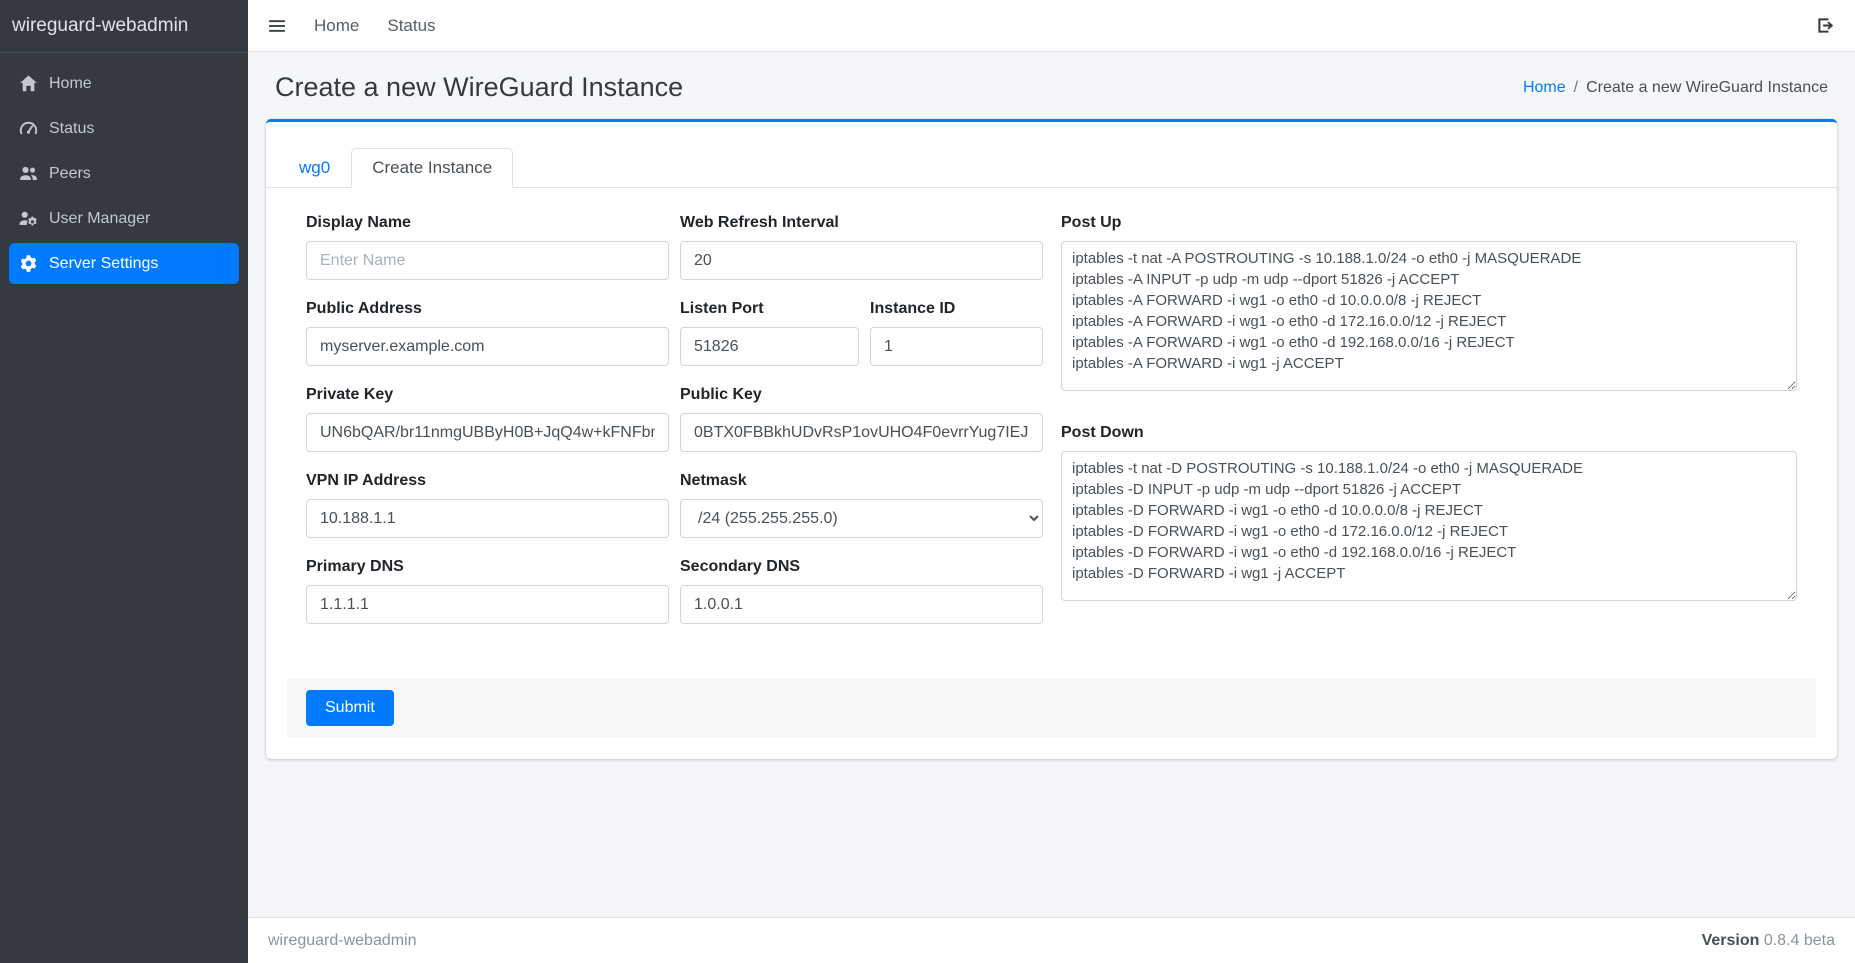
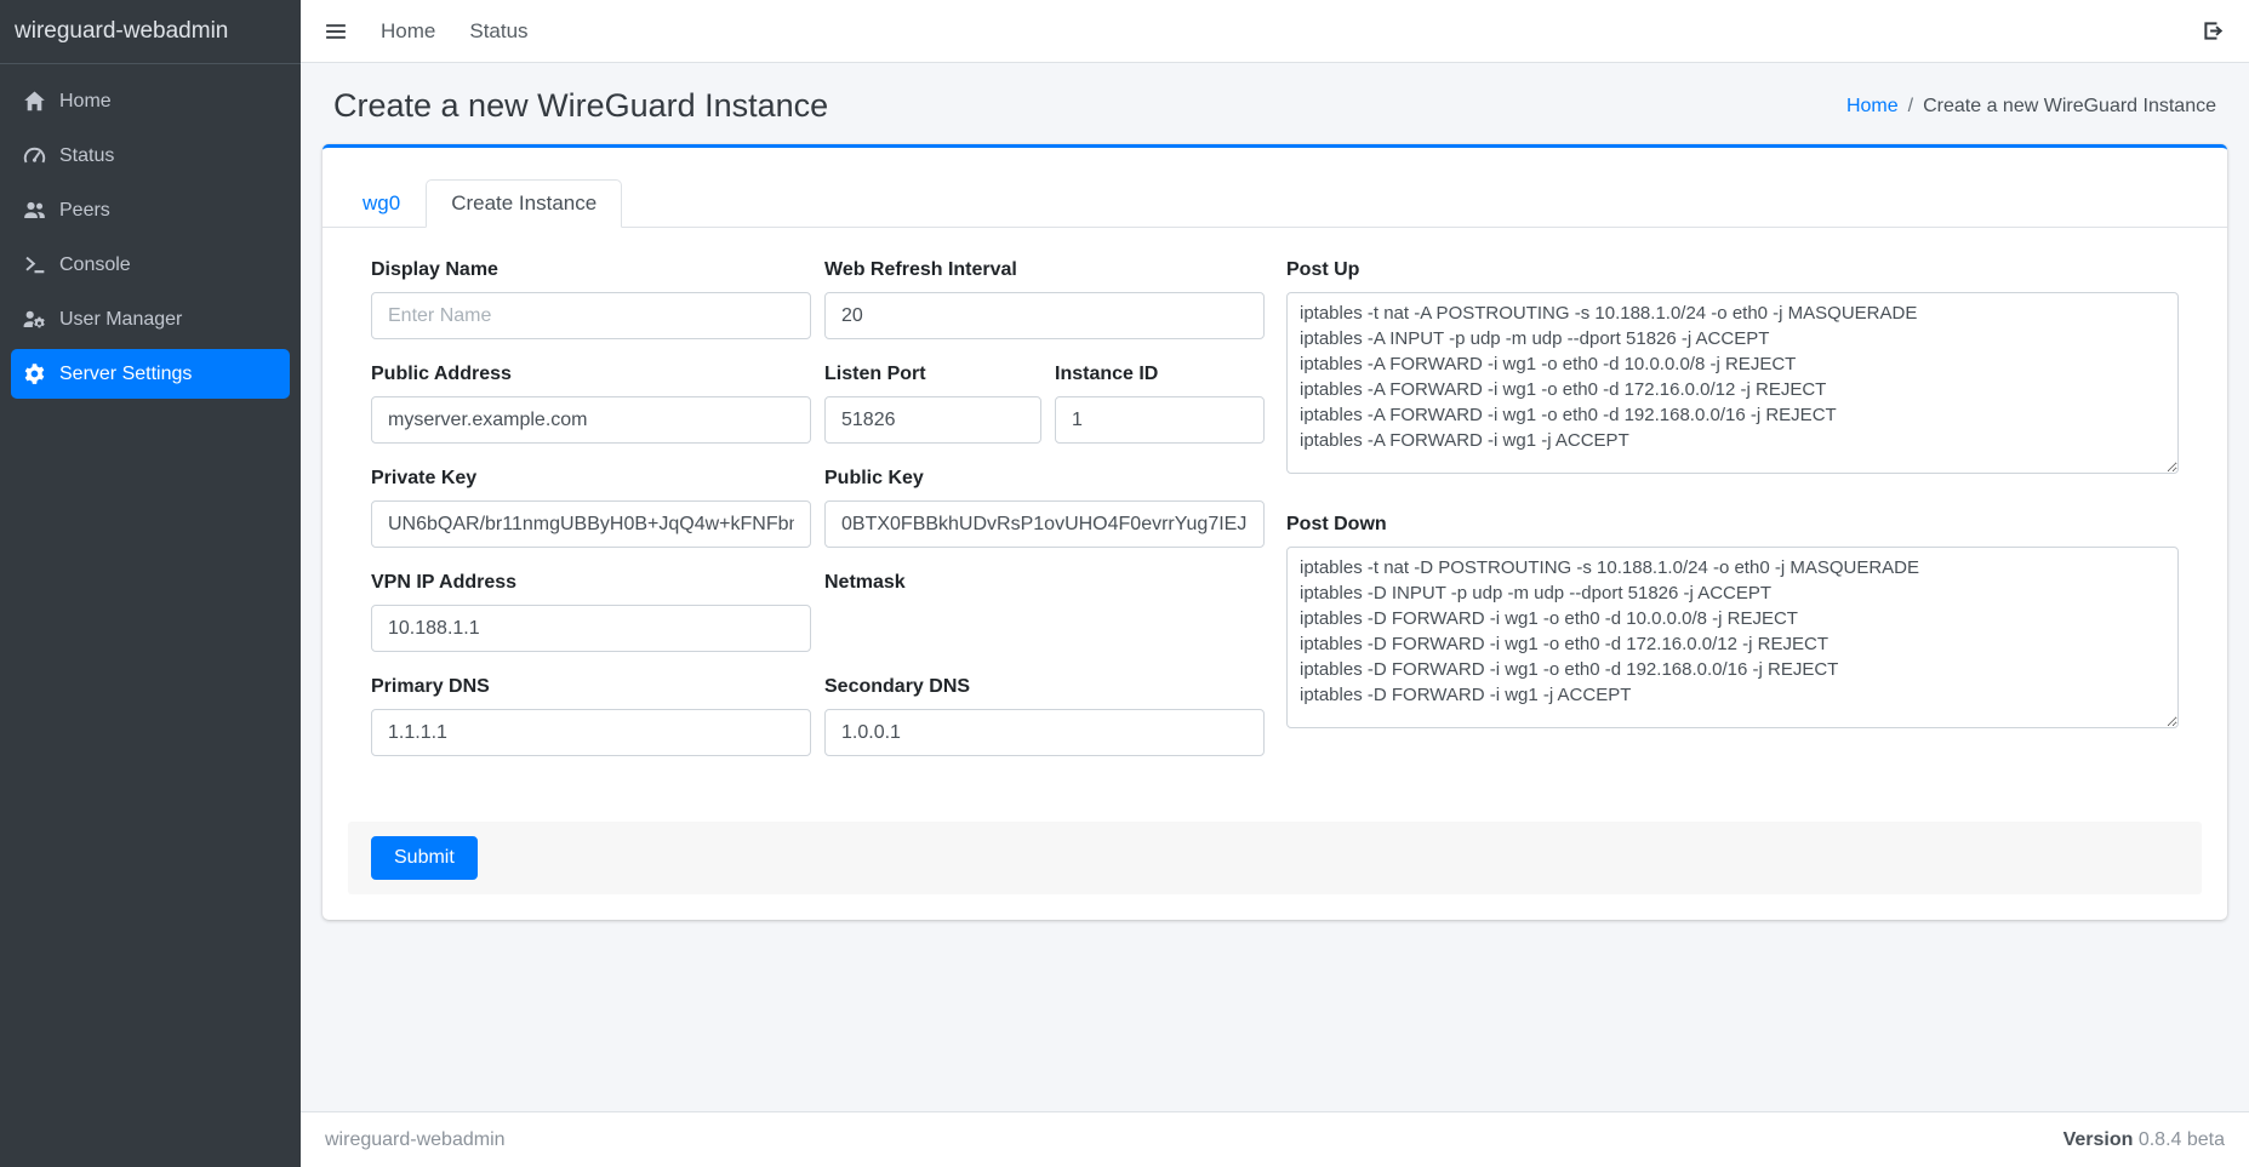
  wireguard-webadmin
  Home
  Status
  Peers
+ Console
  User Manager
  Server Settings
  Home
  Status
  Create a new WireGuard Instance
  Home
  /
  Create a new WireGuard Instance
  wg0
  Create Instance
  Display Name
  Enter Name
  Web Refresh Interval
  20
  Public Address
  myserver.example.com
  Listen Port
  51826
  Instance ID
  1
  Private Key
  UN6bQAR/br11nmgUBByH0B+JqQ4w+kFNFb
  Public Key
  0BTX0FBBkhUDvRsP1ovUHO4F0evrrYug7IEJ
  VPN IP Address
  10.188.1.1
  Netmask
- /24 (255.255.255.0)
  Primary DNS
  1.1.1.1
  Secondary DNS
  1.0.0.1
  Post Up
  iptables -t nat -A POSTROUTING -s 10.188.1.0/24 -o eth0 -j MASQUERADE
  iptables -A INPUT -p udp -m udp --dport 51826 -j ACCEPT
  iptables -A FORWARD -i wg1 -o eth0 -d 10.0.0.0/8 -j REJECT
  iptables -A FORWARD -i wg1 -o eth0 -d 172.16.0.0/12 -j REJECT
  iptables -A FORWARD -i wg1 -o eth0 -d 192.168.0.0/16 -j REJECT
  iptables -A FORWARD -i wg1 -j ACCEPT
  Post Down
  iptables -t nat -D POSTROUTING -s 10.188.1.0/24 -o eth0 -j MASQUERADE
  iptables -D INPUT -p udp -m udp --dport 51826 -j ACCEPT
  iptables -D FORWARD -i wg1 -o eth0 -d 10.0.0.0/8 -j REJECT
  iptables -D FORWARD -i wg1 -o eth0 -d 172.16.0.0/12 -j REJECT
  iptables -D FORWARD -i wg1 -o eth0 -d 192.168.0.0/16 -j REJECT
  iptables -D FORWARD -i wg1 -j ACCEPT
  Submit
  wireguard-webadmin
  Version 0.8.4 beta
